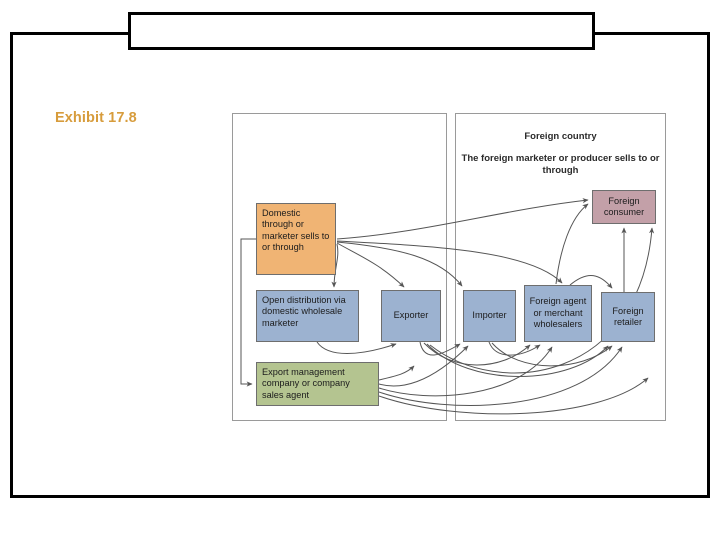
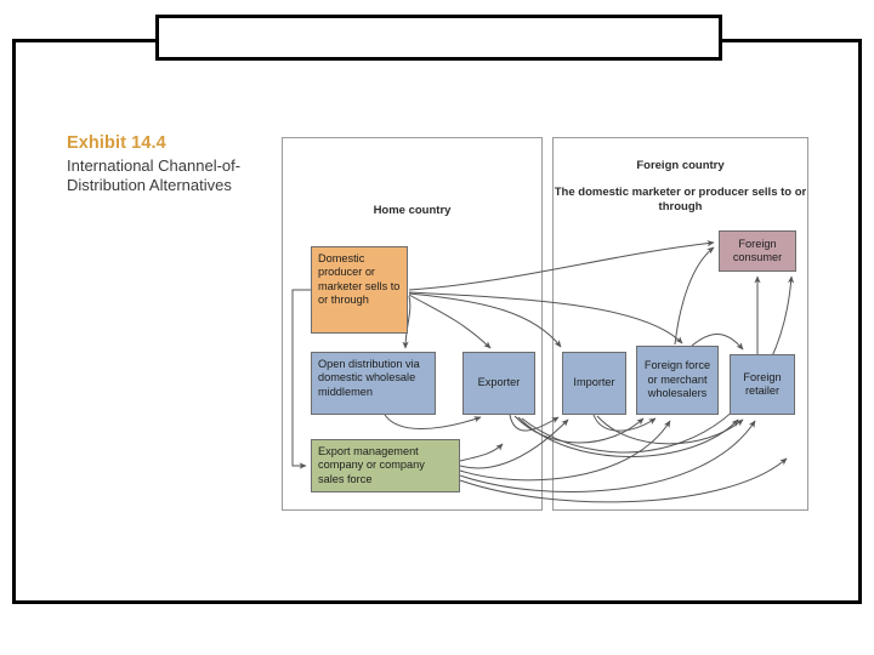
- Exhibit 17.8
+ Exhibit 14.4
+ International Channel-of-Distribution Alternatives
+ Home country
  Foreign country
- The foreign marketer or producer sells to or through
+ The domestic marketer or producer sells to or through
- Domestic through or marketer sells to or through
+ Domestic producer or marketer sells to or through
- Open distribution via domestic wholesale marketer
+ Open distribution via domestic wholesale middlemen
  Exporter
- Export management company or company sales agent
+ Export management company or company sales force
  Importer
- Foreign agent or merchant wholesalers
+ Foreign force or merchant wholesalers
  Foreign retailer
  Foreign consumer
